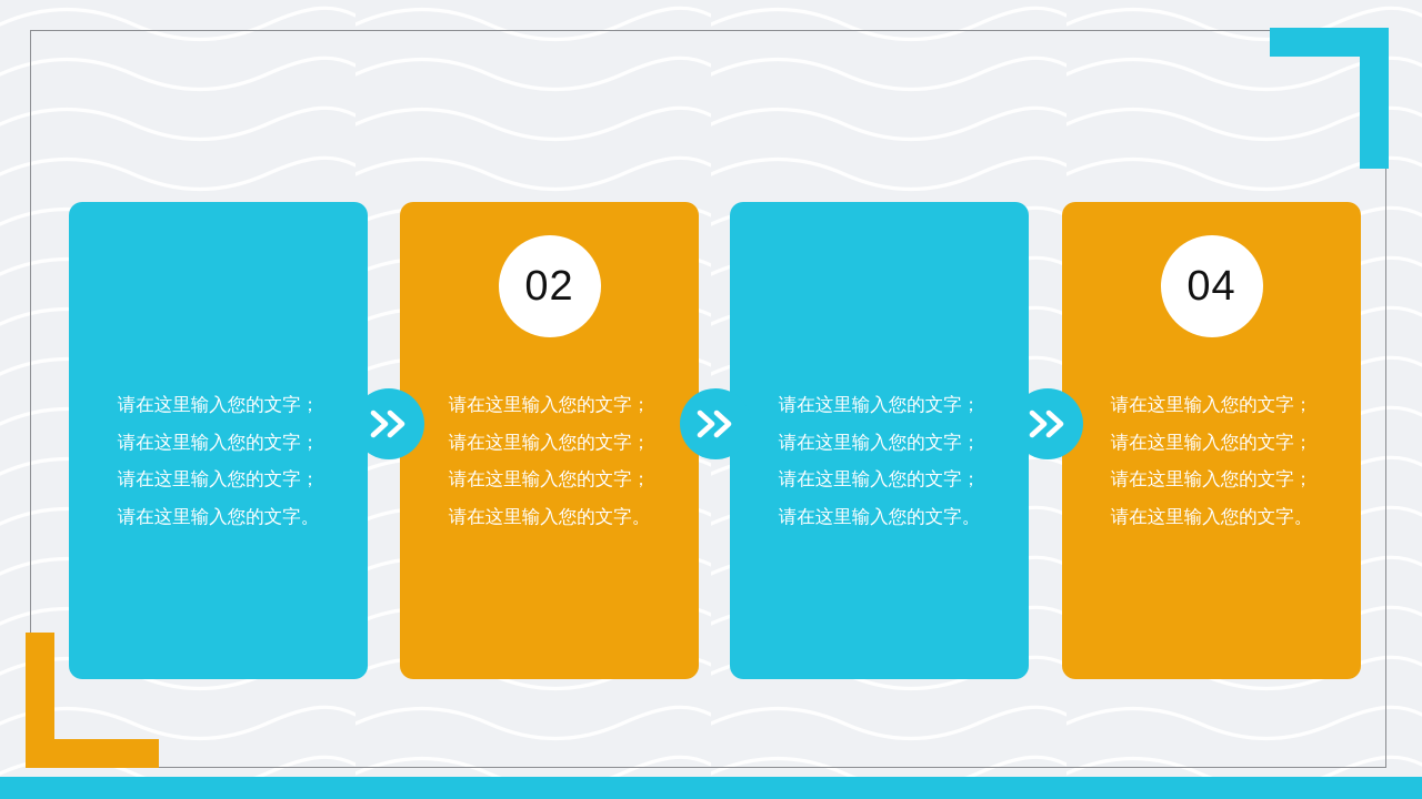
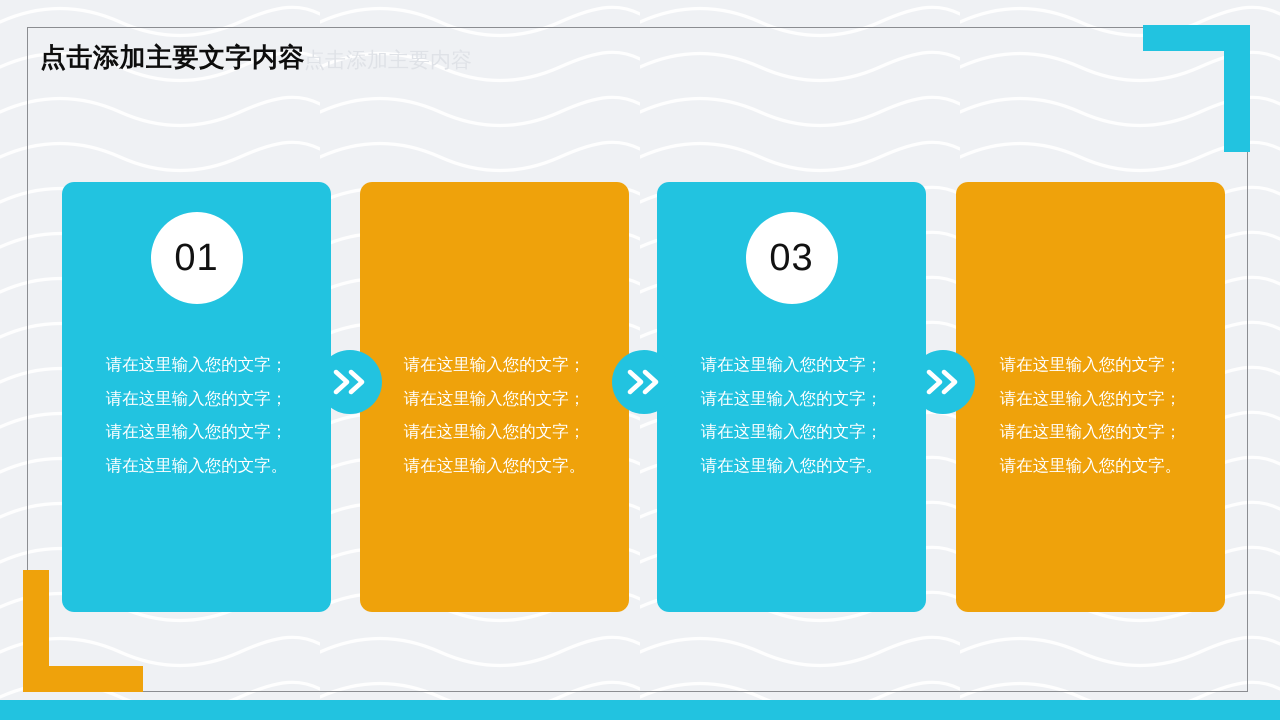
+ 点击添加主要文字内容
+ 点击添加主要内容
+ 01
  请在这里输入您的文字；
  请在这里输入您的文字；
  请在这里输入您的文字；
  请在这里输入您的文字。
- 02
  请在这里输入您的文字；
  请在这里输入您的文字；
  请在这里输入您的文字；
  请在这里输入您的文字。
+ 03
  请在这里输入您的文字；
  请在这里输入您的文字；
  请在这里输入您的文字；
  请在这里输入您的文字。
- 04
  请在这里输入您的文字；
  请在这里输入您的文字；
  请在这里输入您的文字；
  请在这里输入您的文字。
